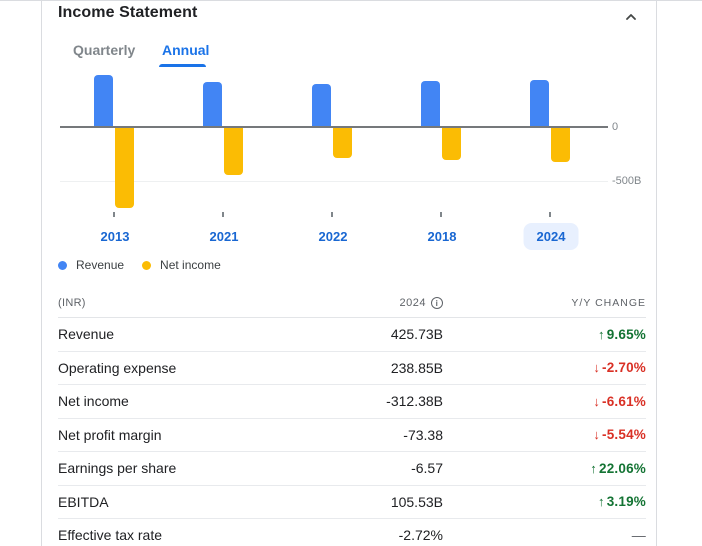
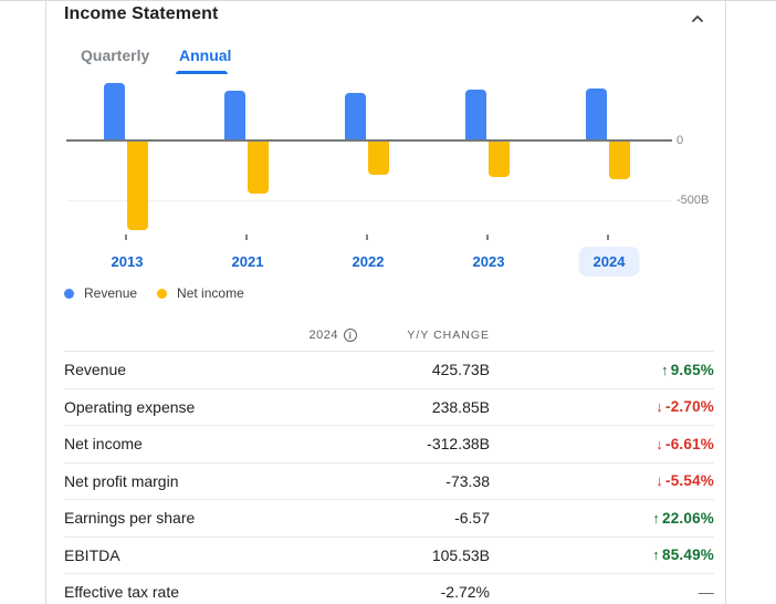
  Income Statement
  Quarterly
  Annual
  0
  -500B
  2013
  2021
  2022
- 2018
+ 2023
  2024
  Revenue
  Net income
- (INR)
  2024
  i
  Y/Y CHANGE
  Revenue
  425.73B
  ↑
  9.65%
  Operating expense
  238.85B
  ↓
  -2.70%
  Net income
  -312.38B
  ↓
  -6.61%
  Net profit margin
  -73.38
  ↓
  -5.54%
  Earnings per share
  -6.57
  ↑
  22.06%
  EBITDA
  105.53B
  ↑
- 3.19%
+ 85.49%
  Effective tax rate
  -2.72%
  —
